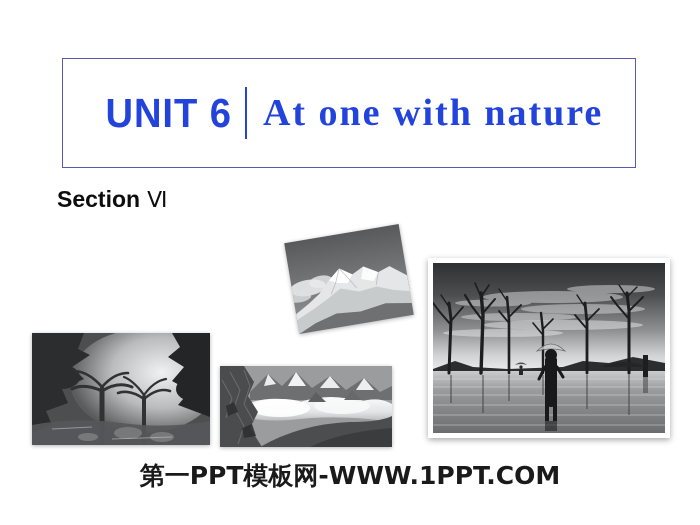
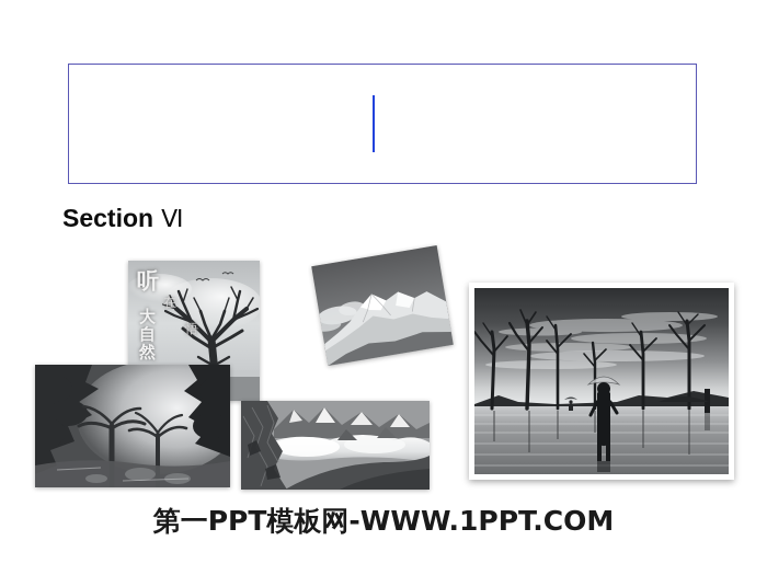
- UNIT 6
- At one with nature
  Section
  Ⅵ
+ 听
+ 在
+ 悟
+ 大自然
  第一PPT模板网-WWW.1PPT.COM
